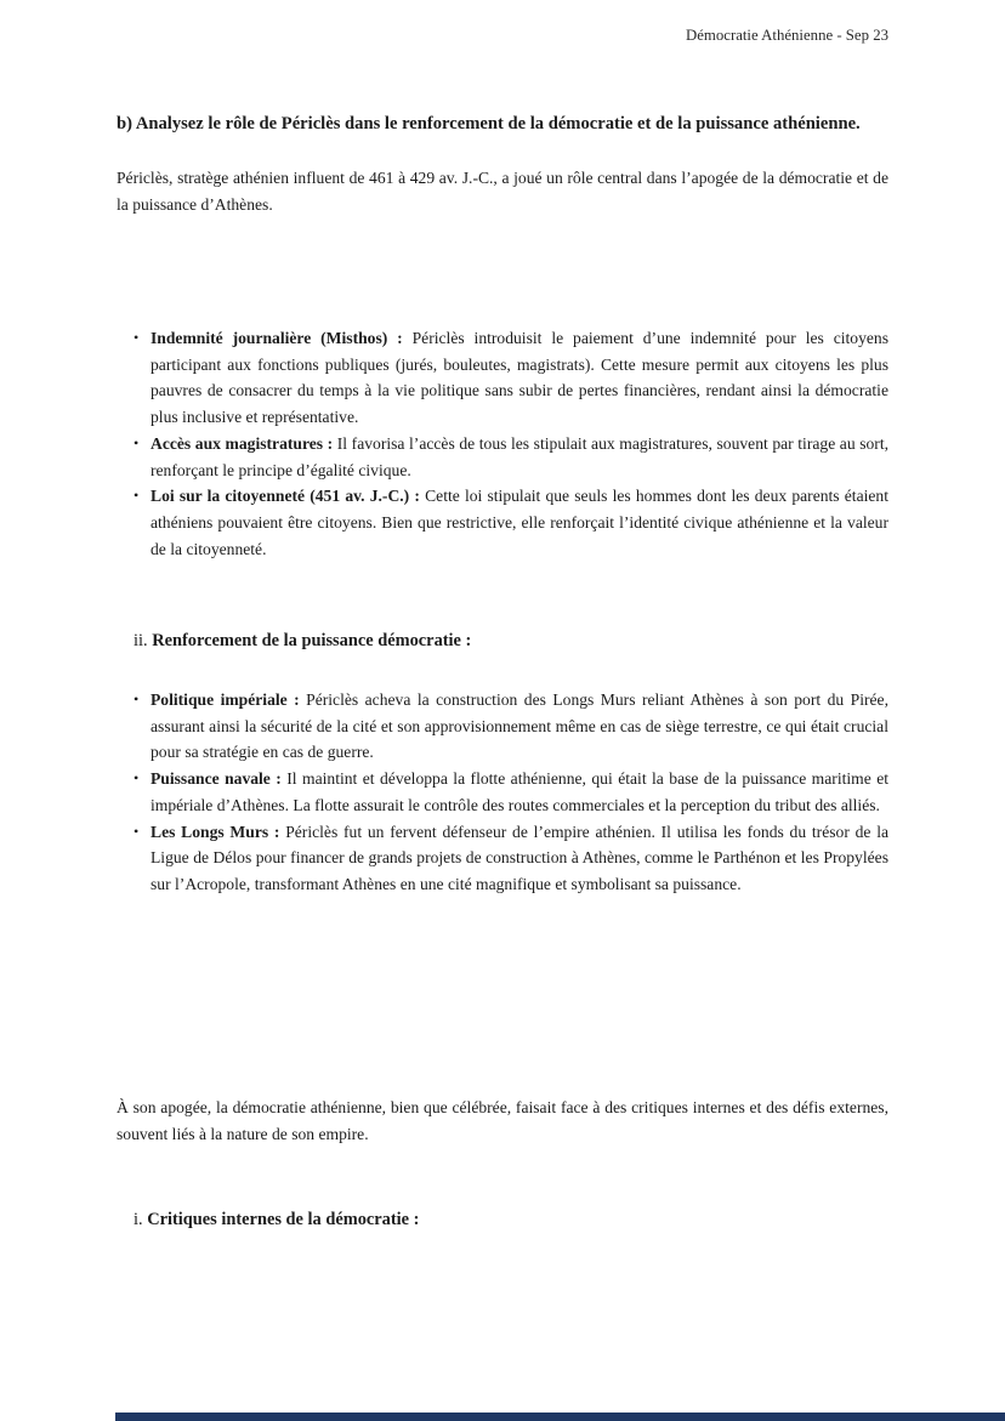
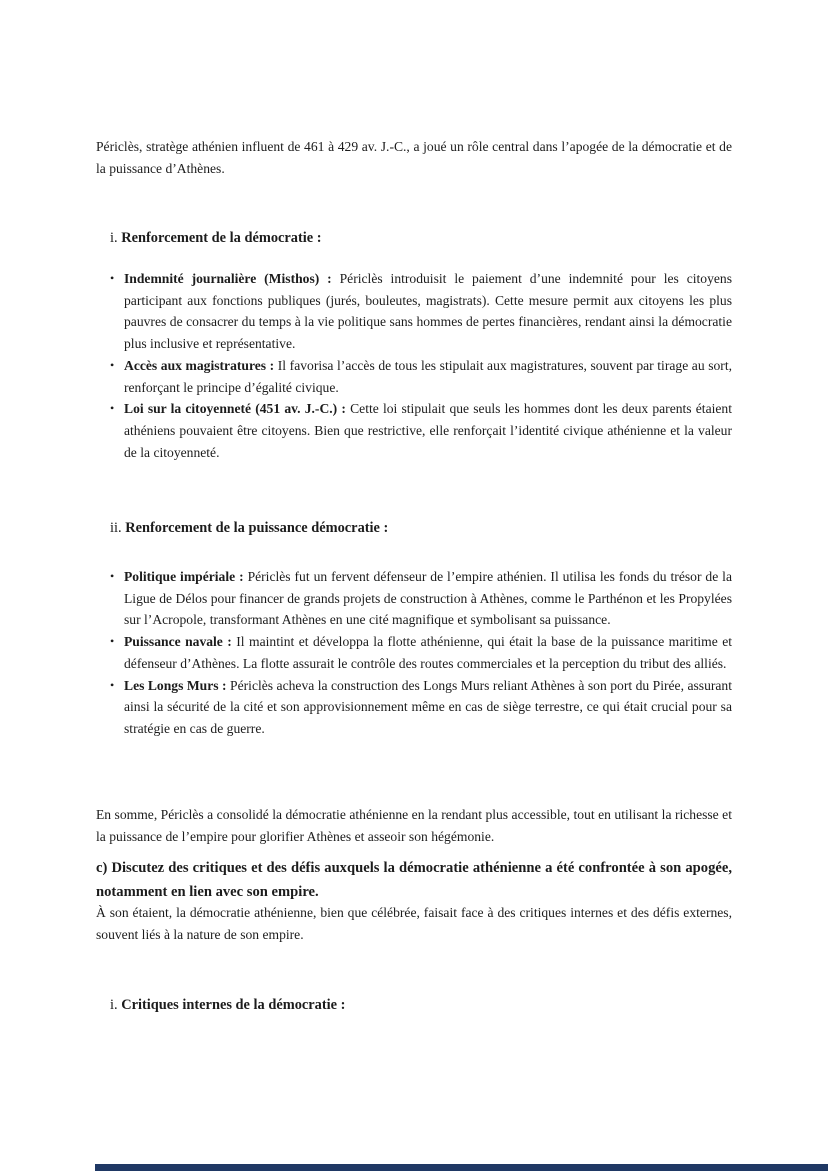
- Démocratie Athénienne - Sep 23
- b) Analysez le rôle de Périclès dans le renforcement de la démocratie et de la puissance athénienne.
  Périclès, stratège athénien influent de 461 à 429 av. J.-C., a joué un rôle central dans l’apogée de la démocratie et de la puissance d’Athènes.
+ i. Renforcement de la démocratie :
  •
- Indemnité journalière (Misthos) : Périclès introduisit le paiement d’une indemnité pour les citoyens participant aux fonctions publiques (jurés, bouleutes, magistrats). Cette mesure permit aux citoyens les plus pauvres de consacrer du temps à la vie politique sans subir de pertes financières, rendant ainsi la démocratie plus inclusive et représentative.
+ Indemnité journalière (Misthos) : Périclès introduisit le paiement d’une indemnité pour les citoyens participant aux fonctions publiques (jurés, bouleutes, magistrats). Cette mesure permit aux citoyens les plus pauvres de consacrer du temps à la vie politique sans hommes de pertes financières, rendant ainsi la démocratie plus inclusive et représentative.
  •
  Accès aux magistratures : Il favorisa l’accès de tous les stipulait aux magistratures, souvent par tirage au sort, renforçant le principe d’égalité civique.
  •
  Loi sur la citoyenneté (451 av. J.-C.) : Cette loi stipulait que seuls les hommes dont les deux parents étaient athéniens pouvaient être citoyens. Bien que restrictive, elle renforçait l’identité civique athénienne et la valeur de la citoyenneté.
  ii. Renforcement de la puissance démocratie :
  •
- Politique impériale : Périclès acheva la construction des Longs Murs reliant Athènes à son port du Pirée, assurant ainsi la sécurité de la cité et son approvisionnement même en cas de siège terrestre, ce qui était crucial pour sa stratégie en cas de guerre.
+ Politique impériale : Périclès fut un fervent défenseur de l’empire athénien. Il utilisa les fonds du trésor de la Ligue de Délos pour financer de grands projets de construction à Athènes, comme le Parthénon et les Propylées sur l’Acropole, transformant Athènes en une cité magnifique et symbolisant sa puissance.
  •
- Puissance navale : Il maintint et développa la flotte athénienne, qui était la base de la puissance maritime et impériale d’Athènes. La flotte assurait le contrôle des routes commerciales et la perception du tribut des alliés.
+ Puissance navale : Il maintint et développa la flotte athénienne, qui était la base de la puissance maritime et défenseur d’Athènes. La flotte assurait le contrôle des routes commerciales et la perception du tribut des alliés.
  •
- Les Longs Murs : Périclès fut un fervent défenseur de l’empire athénien. Il utilisa les fonds du trésor de la Ligue de Délos pour financer de grands projets de construction à Athènes, comme le Parthénon et les Propylées sur l’Acropole, transformant Athènes en une cité magnifique et symbolisant sa puissance.
+ Les Longs Murs : Périclès acheva la construction des Longs Murs reliant Athènes à son port du Pirée, assurant ainsi la sécurité de la cité et son approvisionnement même en cas de siège terrestre, ce qui était crucial pour sa stratégie en cas de guerre.
+ En somme, Périclès a consolidé la démocratie athénienne en la rendant plus accessible, tout en utilisant la richesse et la puissance de l’empire pour glorifier Athènes et asseoir son hégémonie.
+ c) Discutez des critiques et des défis auxquels la démocratie athénienne a été confrontée à son apogée, notamment en lien avec son empire.
- À son apogée, la démocratie athénienne, bien que célébrée, faisait face à des critiques internes et des défis externes, souvent liés à la nature de son empire.
+ À son étaient, la démocratie athénienne, bien que célébrée, faisait face à des critiques internes et des défis externes, souvent liés à la nature de son empire.
  i. Critiques internes de la démocratie :
